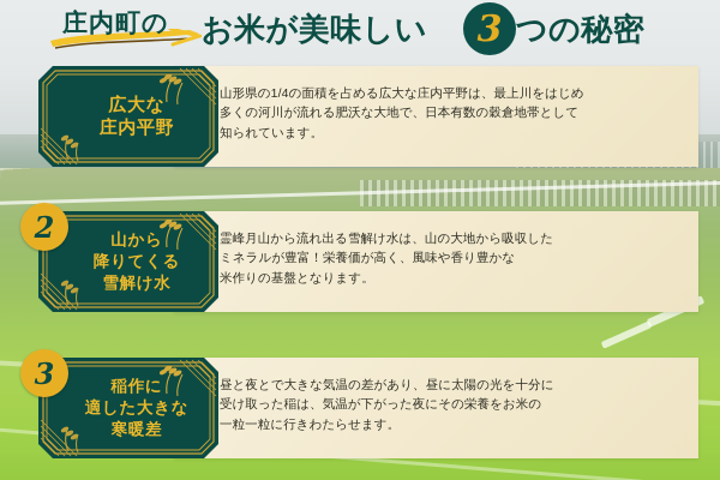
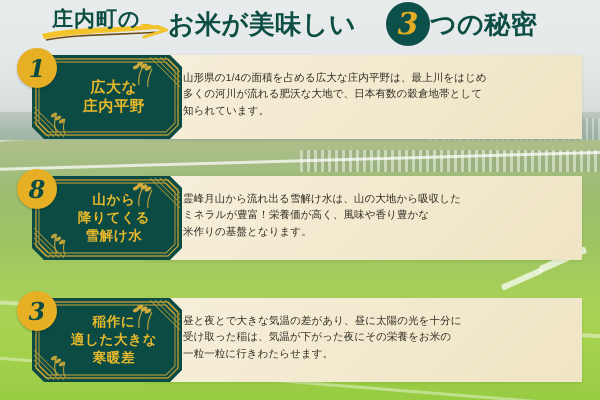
  庄内町の
  お米が美味しい
  3
  つの秘密
  山形県の1/4の面積を占める広大な庄内平野は、最上川をはじめ
  多くの河川が流れる肥沃な大地で、日本有数の穀倉地帯として
  知られています。
  広大な
  庄内平野
+ 1
  霊峰月山から流れ出る雪解け水は、山の大地から吸収した
  ミネラルが豊富！栄養価が高く、風味や香り豊かな
  米作りの基盤となります。
  山から
  降りてくる
  雪解け水
- 2
+ 8
  昼と夜とで大きな気温の差があり、昼に太陽の光を十分に
  受け取った稲は、気温が下がった夜にその栄養をお米の
  一粒一粒に行きわたらせます。
  稲作に
  適した大きな
  寒暖差
  3
